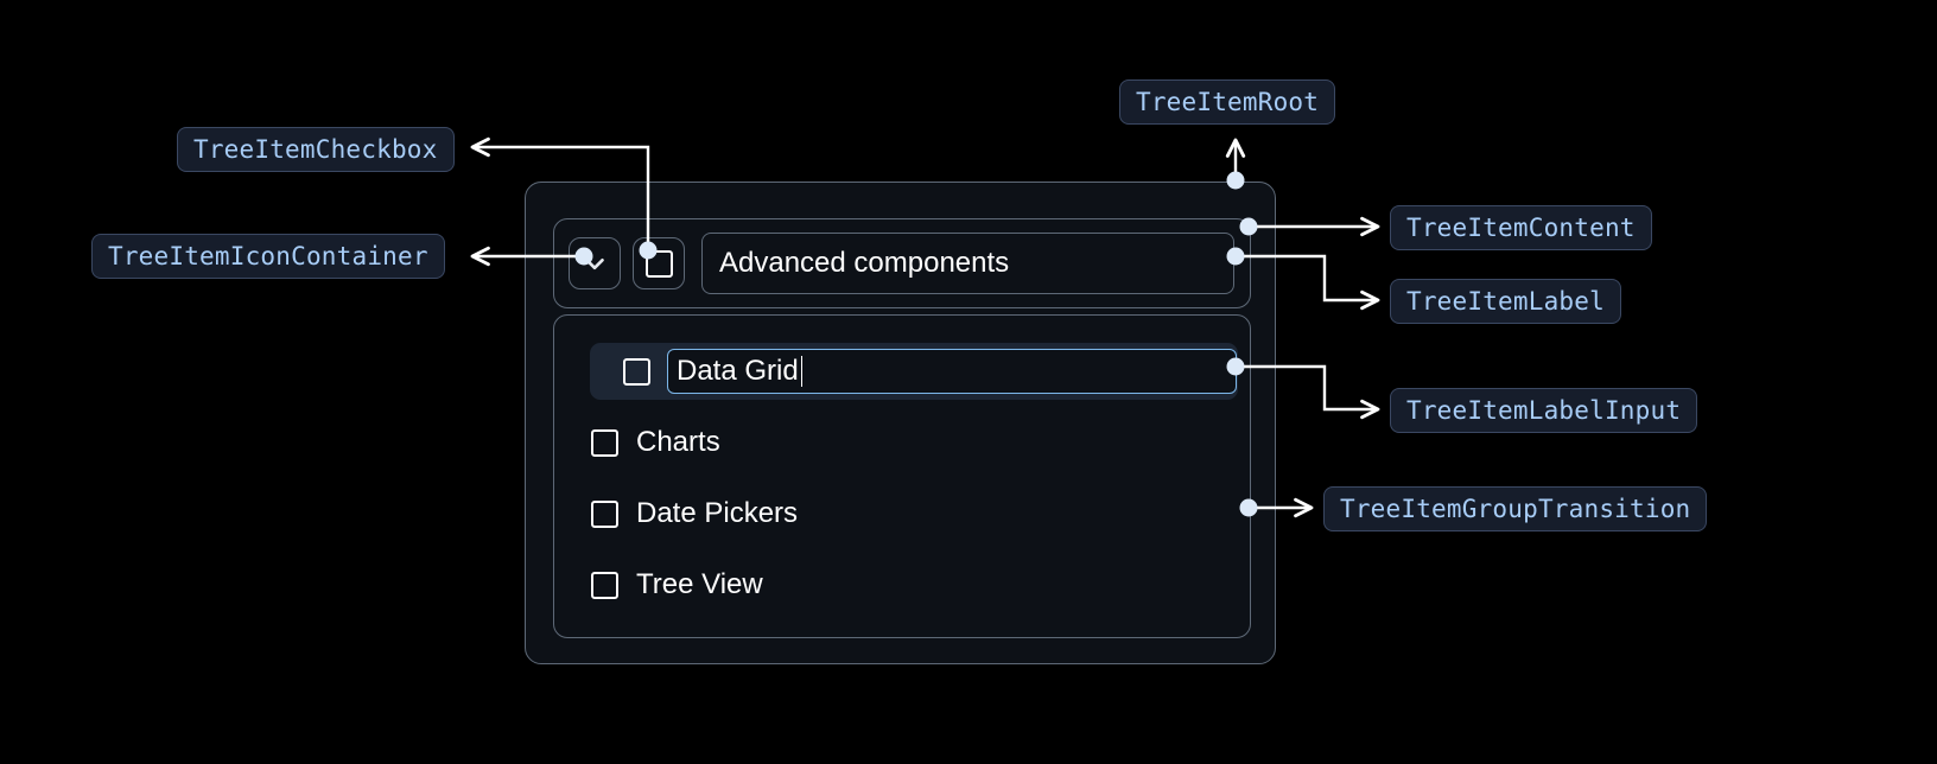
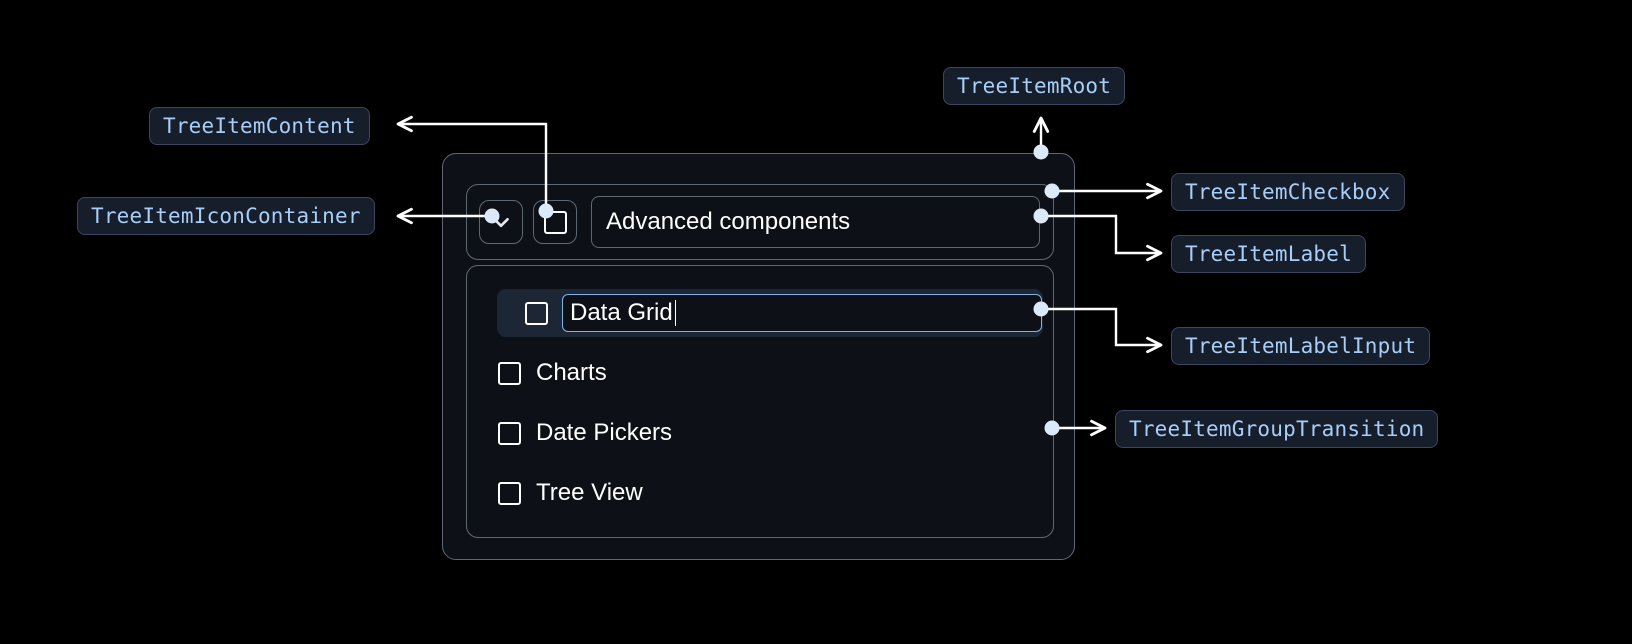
  Advanced components
  Data Grid
  Charts
  Date Pickers
  Tree View
- TreeItemCheckbox
+ TreeItemContent
  TreeItemIconContainer
  TreeItemRoot
- TreeItemContent
+ TreeItemCheckbox
  TreeItemLabel
  TreeItemLabelInput
  TreeItemGroupTransition
